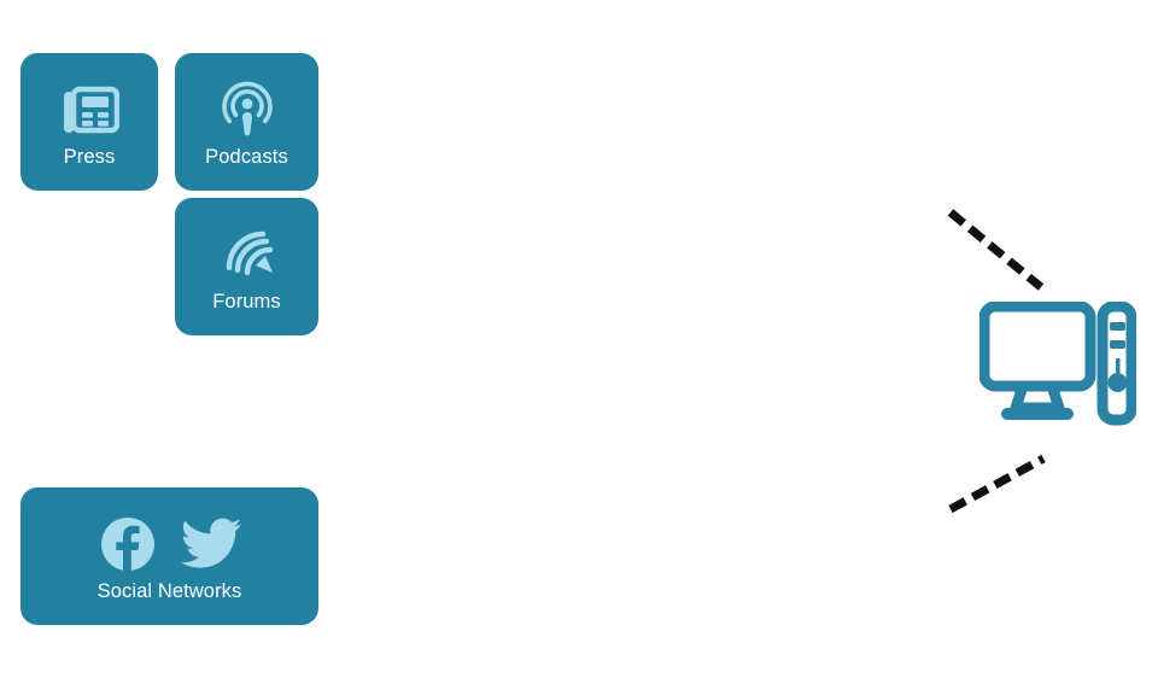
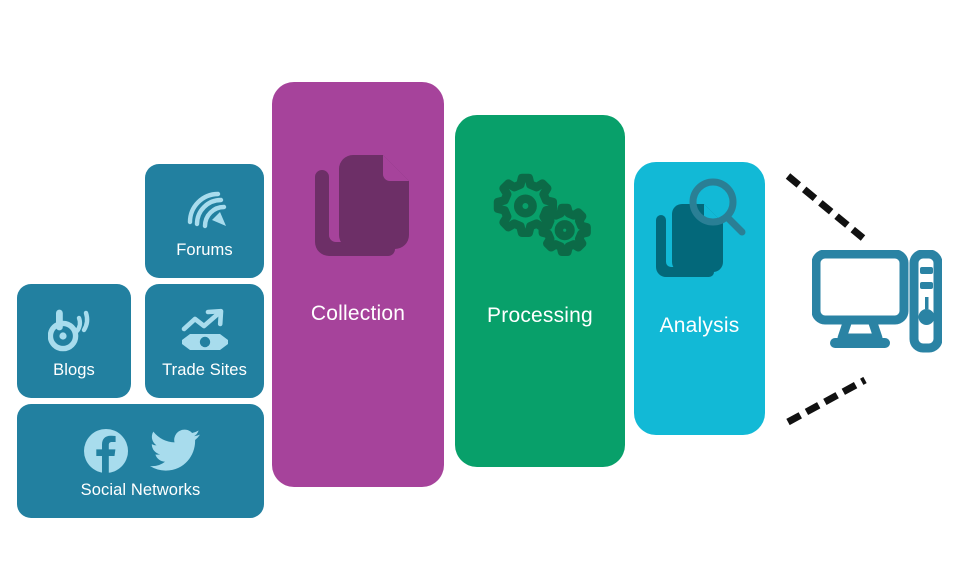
- Press
- Podcasts
  Forums
+ Blogs
+ Trade Sites
  Social Networks
+ Collection
+ Processing
+ Analysis
